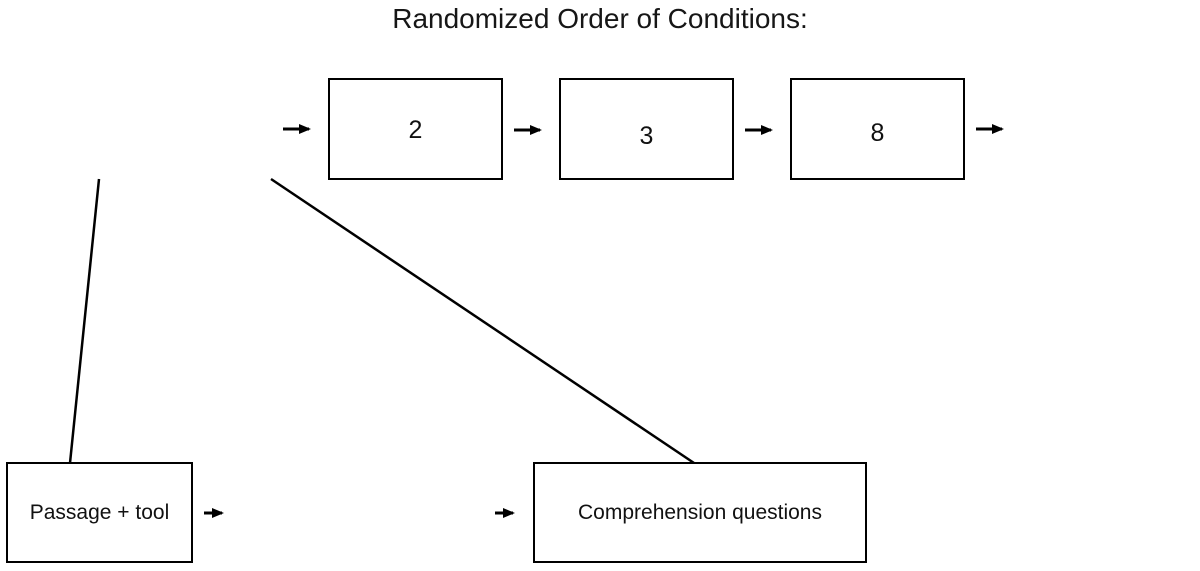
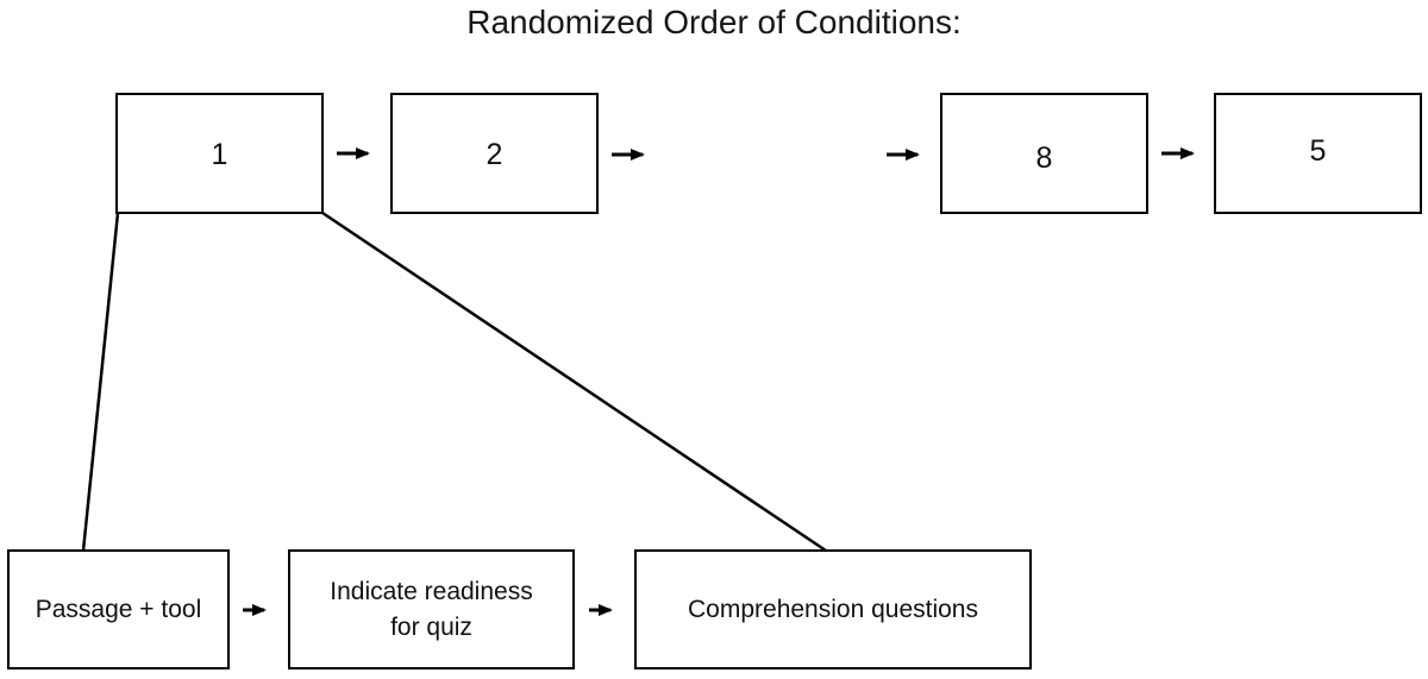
  Randomized Order of Conditions:
+ 1
  2
- 3
  8
+ 5
  Passage + tool
+ Indicate readiness
+ for quiz
  Comprehension questions
